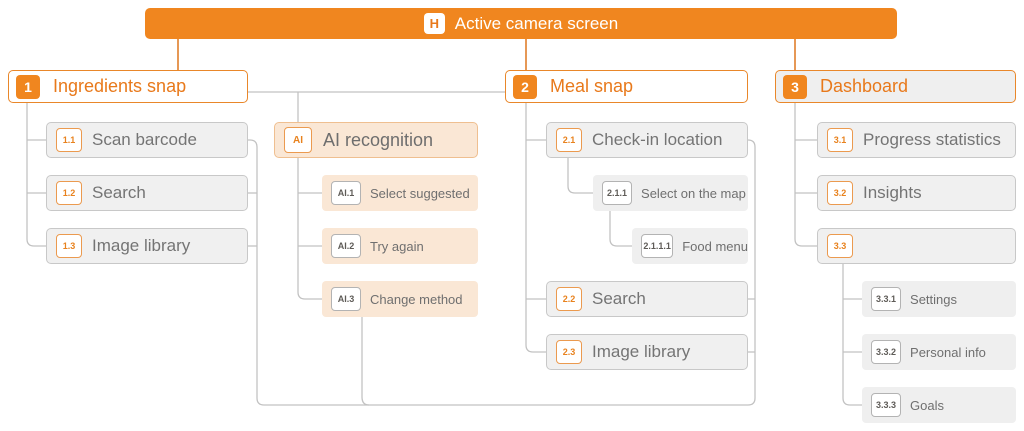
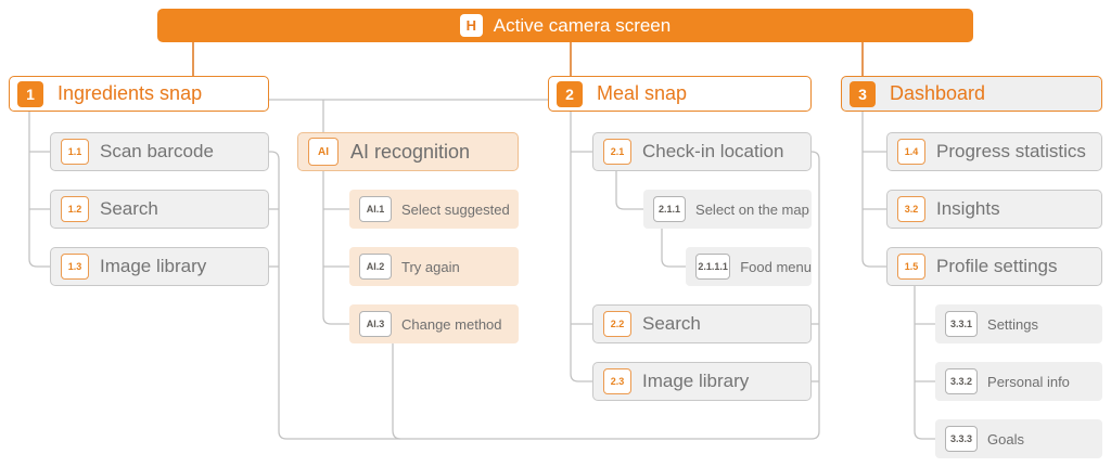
  H
  Active camera screen
  1
  Ingredients snap
  1.1
  Scan barcode
  1.2
  Search
  1.3
  Image library
  AI
  AI recognition
  AI.1
  Select suggested
  AI.2
  Try again
  AI.3
  Change method
  2
  Meal snap
  2.1
  Check-in location
  2.1.1
  Select on the map
  2.1.1.1
  Food menu
  2.2
  Search
  2.3
  Image library
  3
  Dashboard
- 3.1
+ 1.4
  Progress statistics
  3.2
  Insights
- 3.3
+ 1.5
+ Profile settings
  3.3.1
  Settings
  3.3.2
  Personal info
  3.3.3
  Goals
